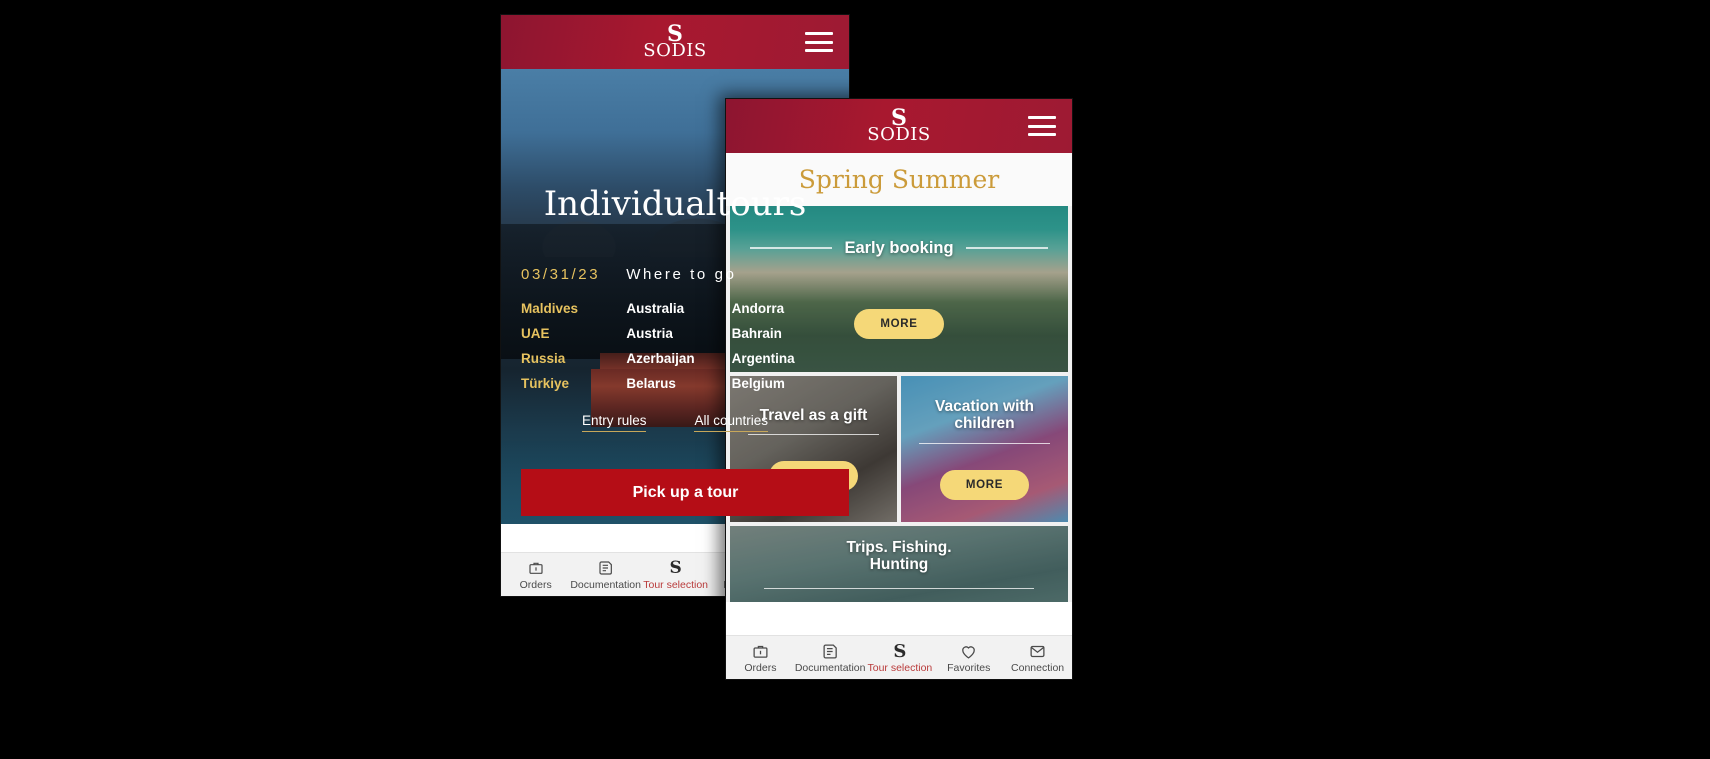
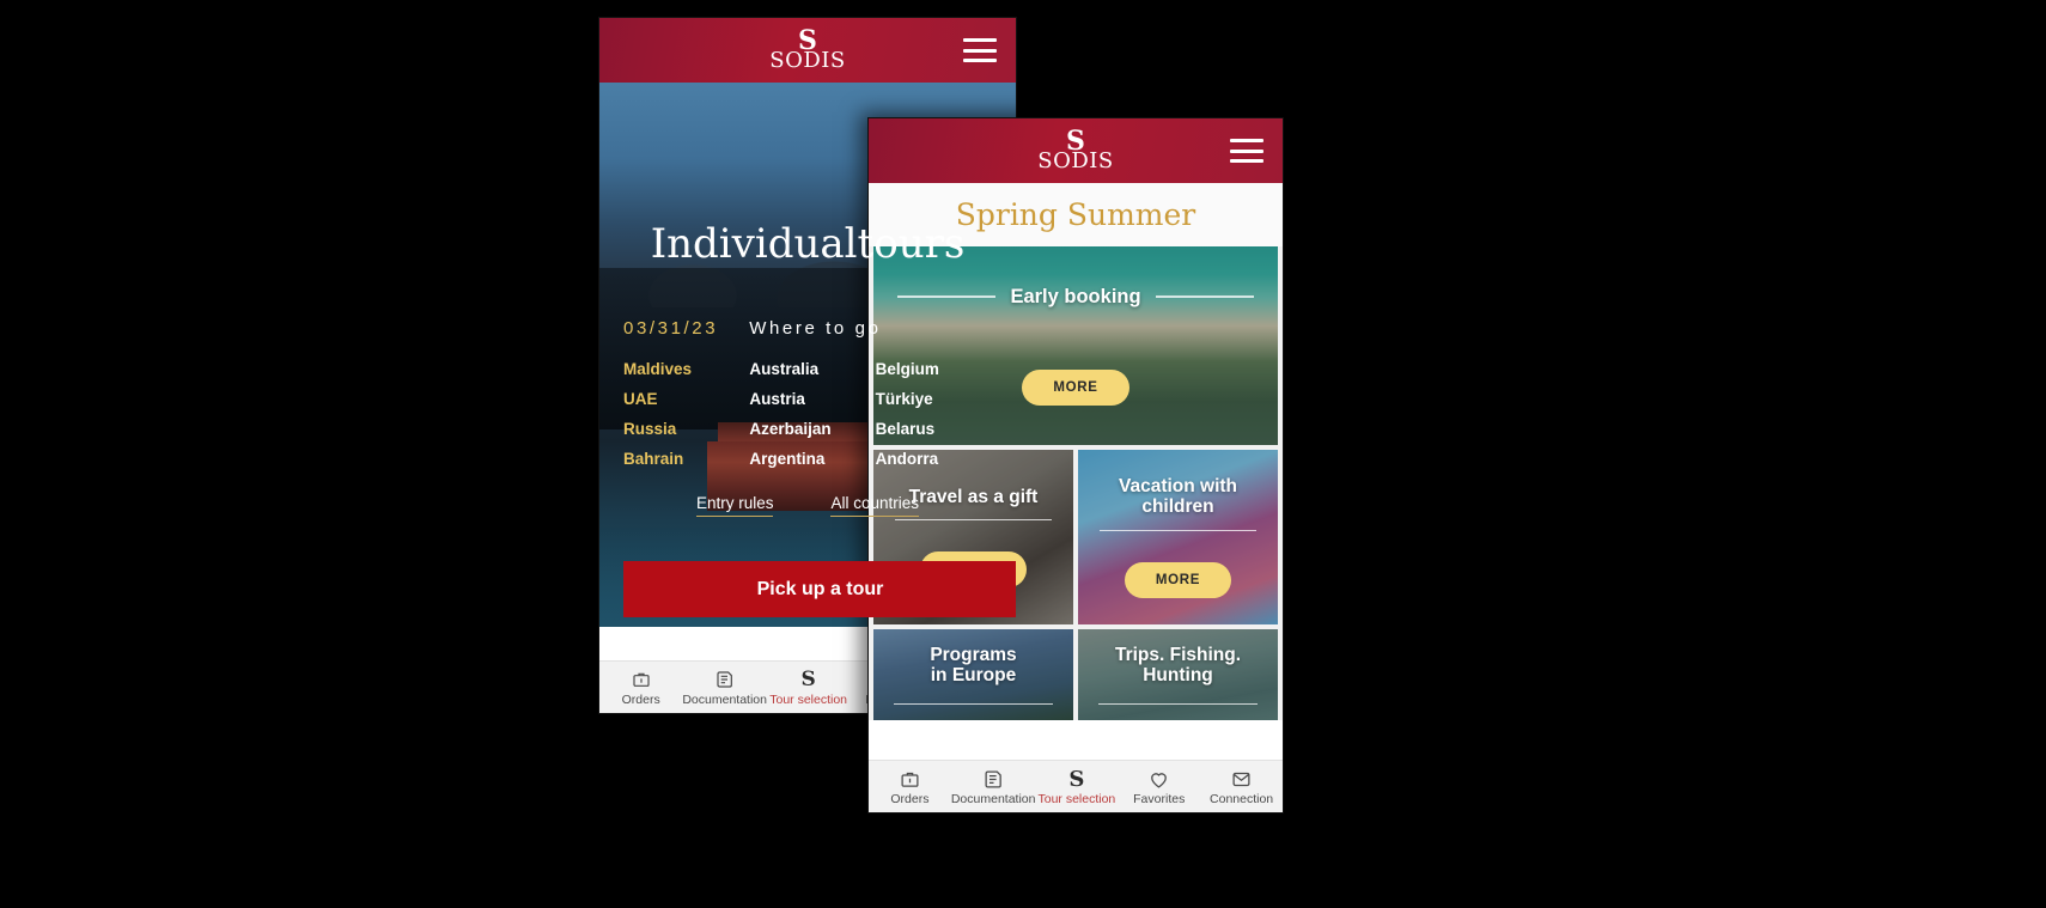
  S
  SODIS
  Individualtours
  03/31/23
  Where to go
  Maldives
  Australia
- Andorra
+ Belgium
  UAE
  Austria
- Bahrain
+ Türkiye
  Russia
  Azerbaijan
- Argentina
+ Belarus
- Türkiye
+ Bahrain
- Belarus
+ Argentina
- Belgium
+ Andorra
  Entry rules
  All countries
  Pick up a tour
  Orders
  Documentation
  S
  Tour selection
  S
  SODIS
  Spring Summer
  Early booking
  MORE
  Travel as a gift
  Vacation with
  children
  MORE
+ Programs
+ in Europe
  Trips. Fishing.
  Hunting
  Orders
  Documentation
  S
  Tour selection
  Favorites
  Connection
